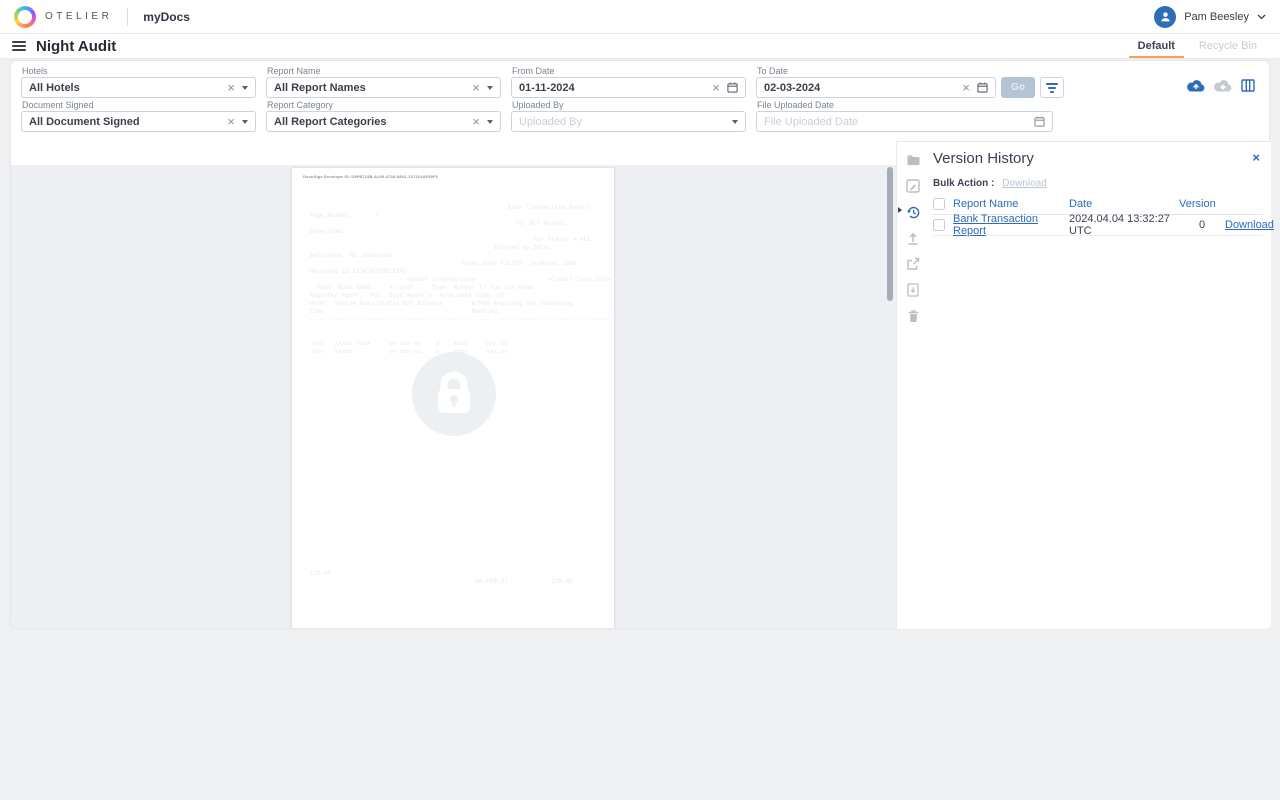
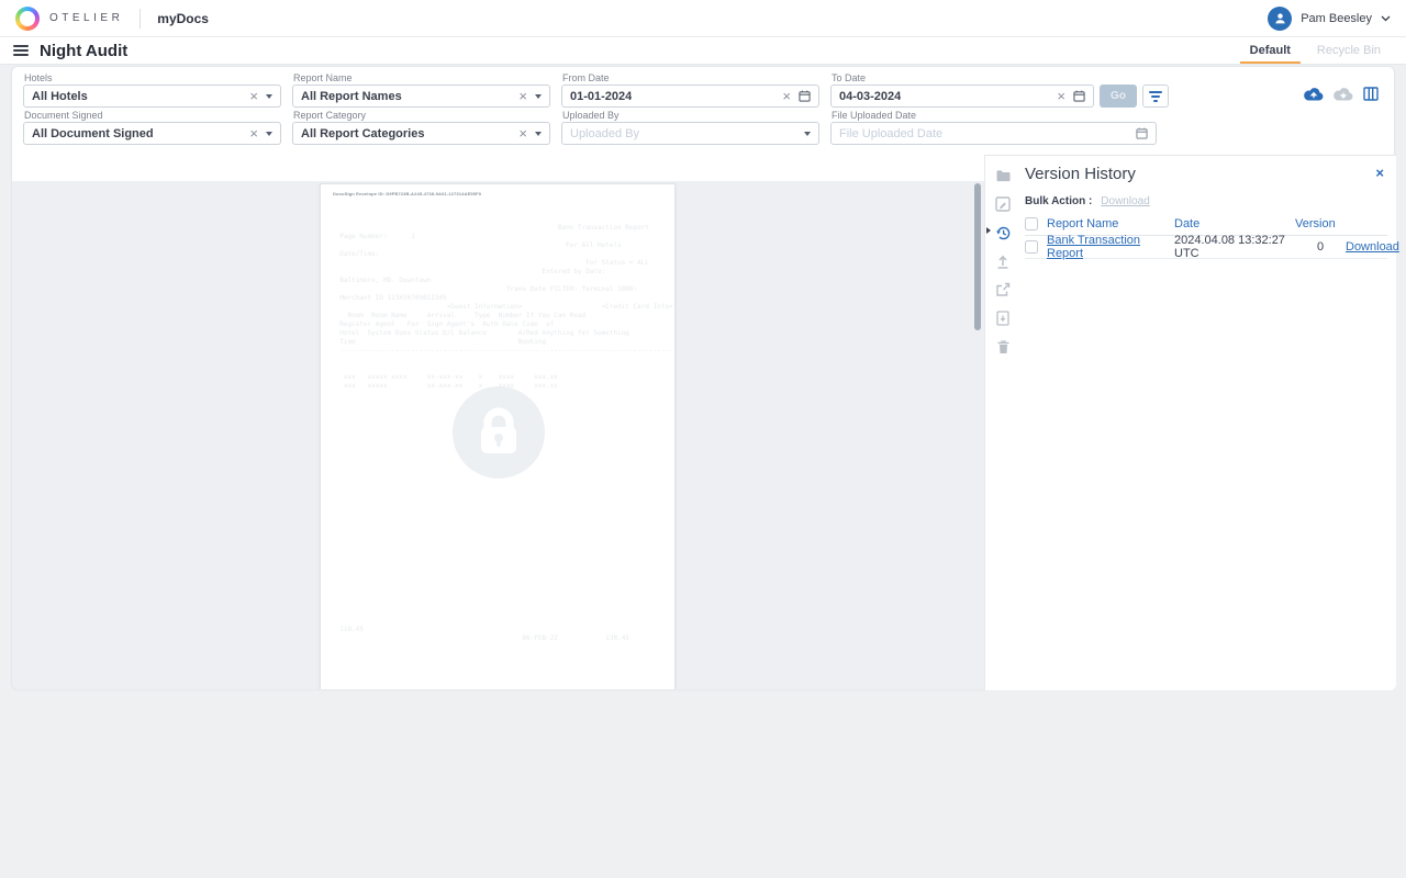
  OTELIER
  myDocs
  Pam Beesley
  Night Audit
  Default
  Recycle Bin
  Hotels
  All Hotels
  ×
  Report Name
  All Report Names
  ×
  From Date
- 01-11-2024
+ 01-01-2024
  ×
  To Date
- 02-03-2024
+ 04-03-2024
  ×
  Go
  Document Signed
  All Document Signed
  ×
  Report Category
  All Report Categories
  ×
  Uploaded By
  Uploaded By
  File Uploaded Date
  File Uploaded Date
  Version History
  ×
  Bulk Action :
  Download
  Report Name
  Date
  Version
  Bank Transaction Report
- 2024.04.04 13:32:27 UTC
+ 2024.04.08 13:32:27 UTC
  0
  Download
